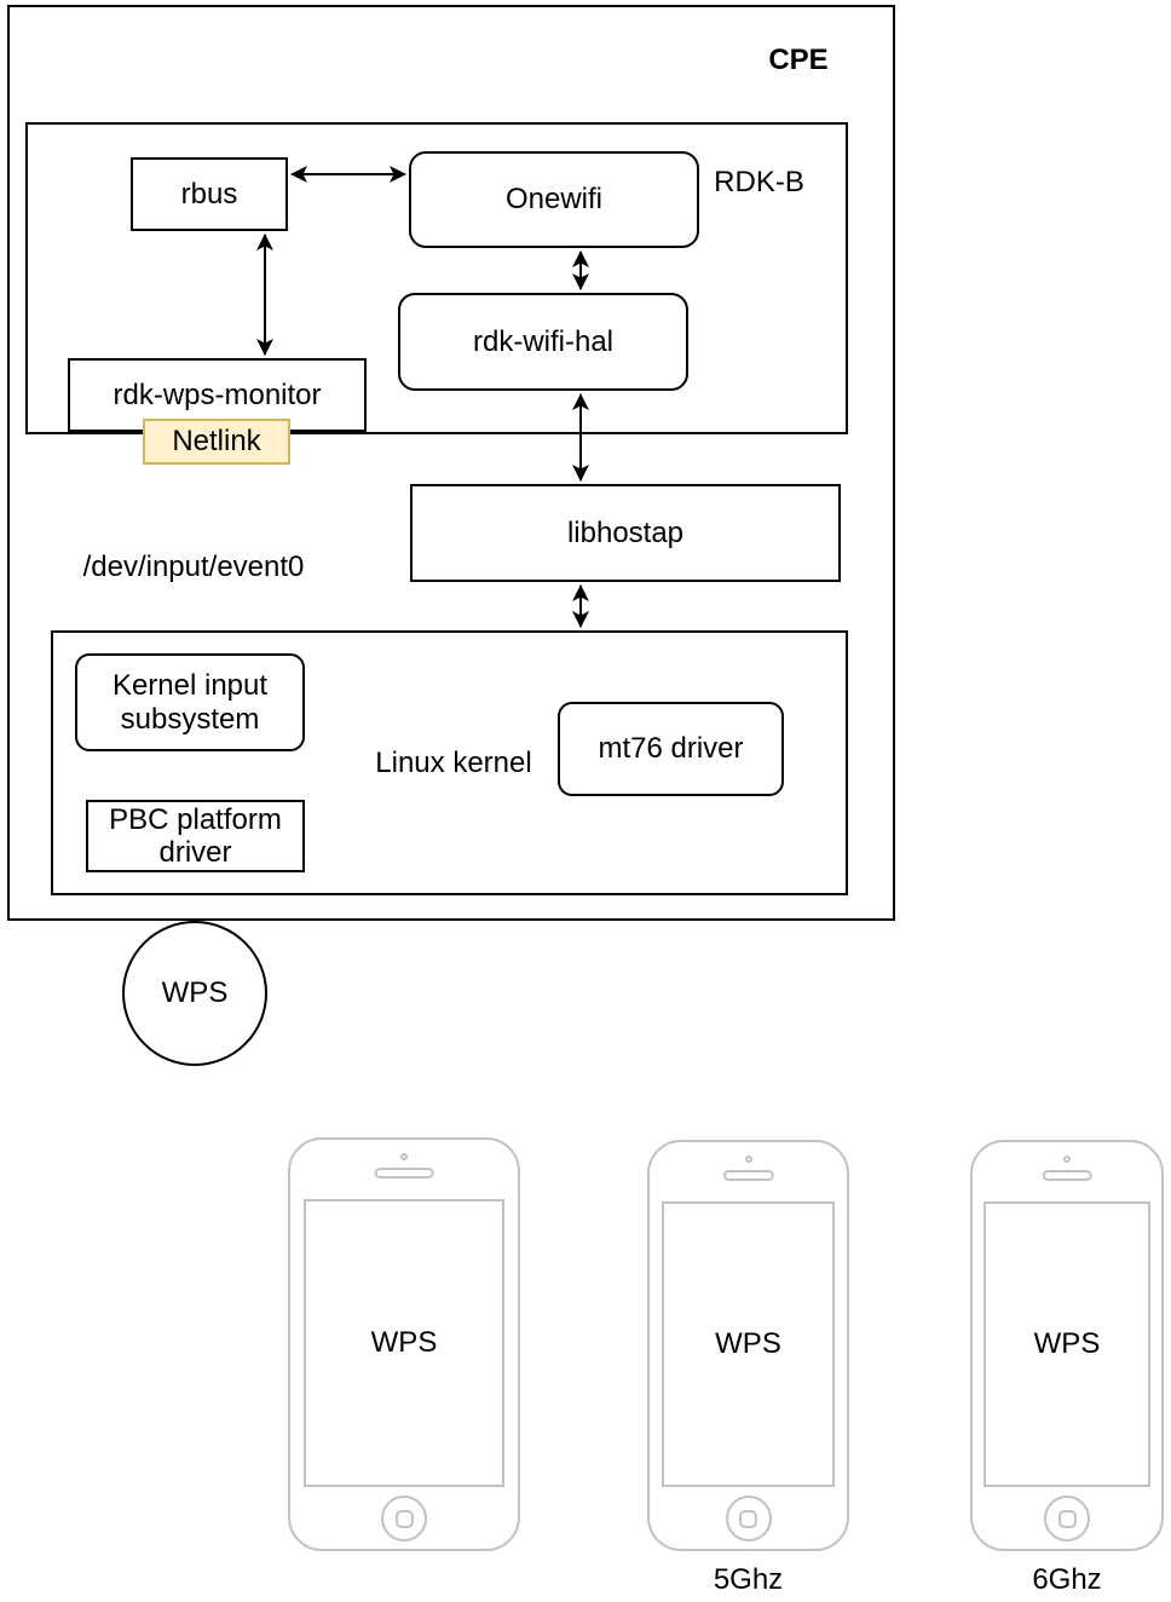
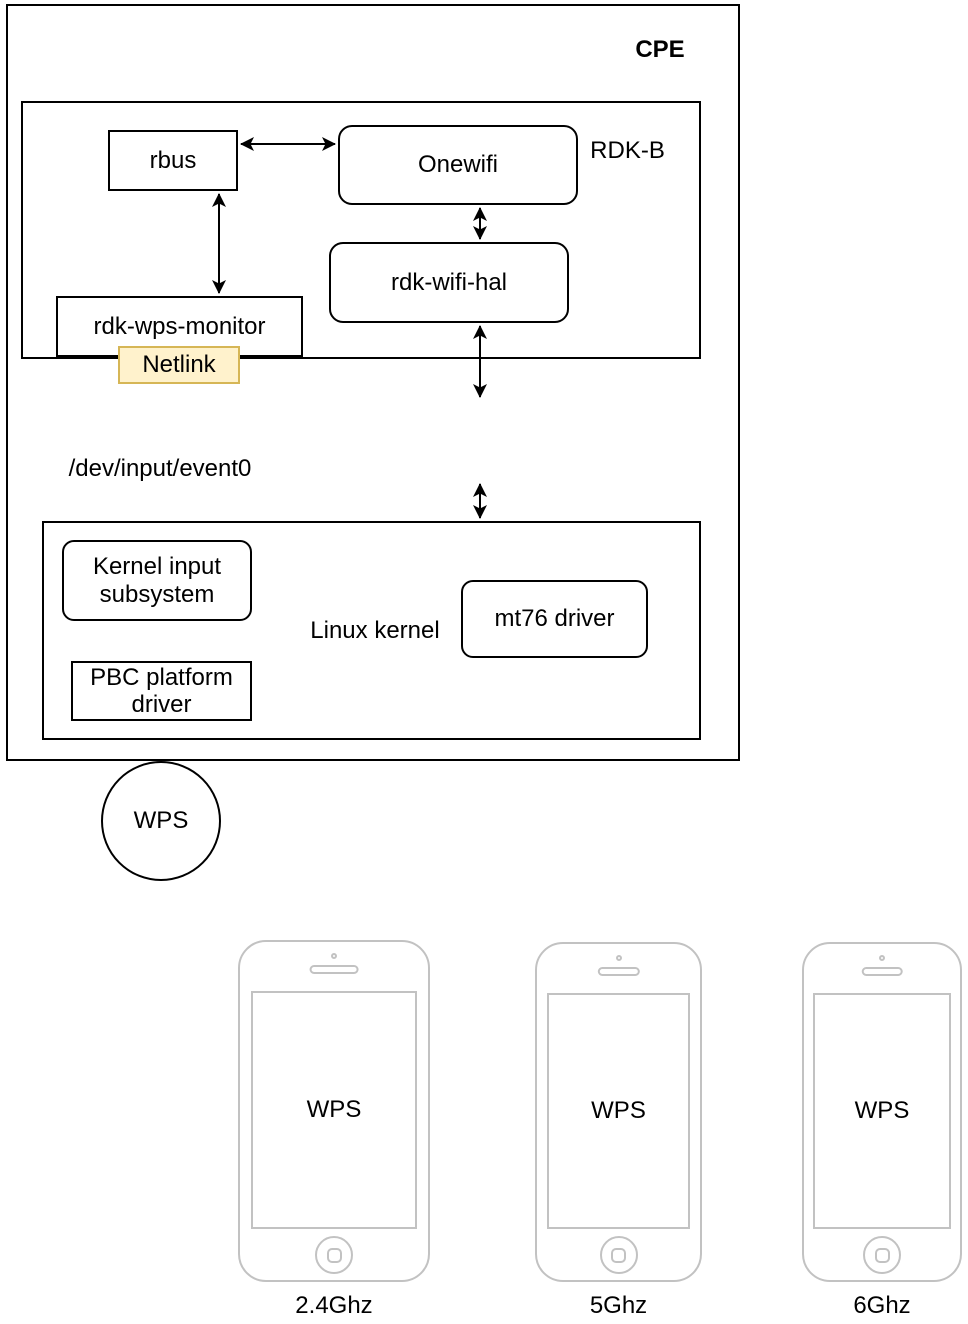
  CPE
  RDK-B
  Linux kernel
  rbus
  Onewifi
  rdk-wifi-hal
  rdk-wps-monitor
- libhostap
  /dev/input/event0
  Kernel input subsystem
  mt76 driver
  PBC platform driver
  Netlink
  WPS
  WPS
+ 2.4Ghz
  WPS
  5Ghz
  WPS
  6Ghz
